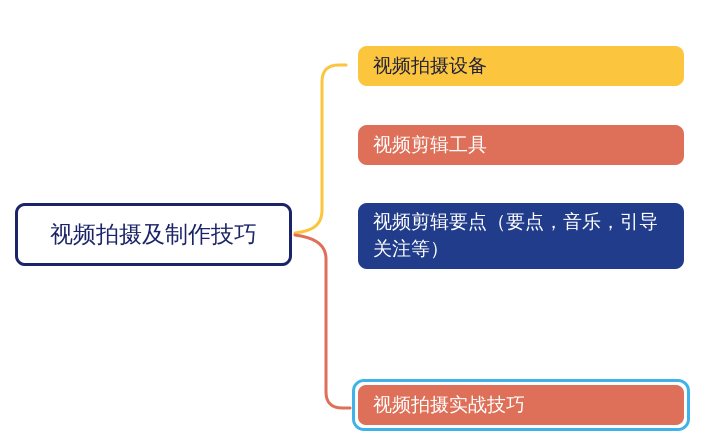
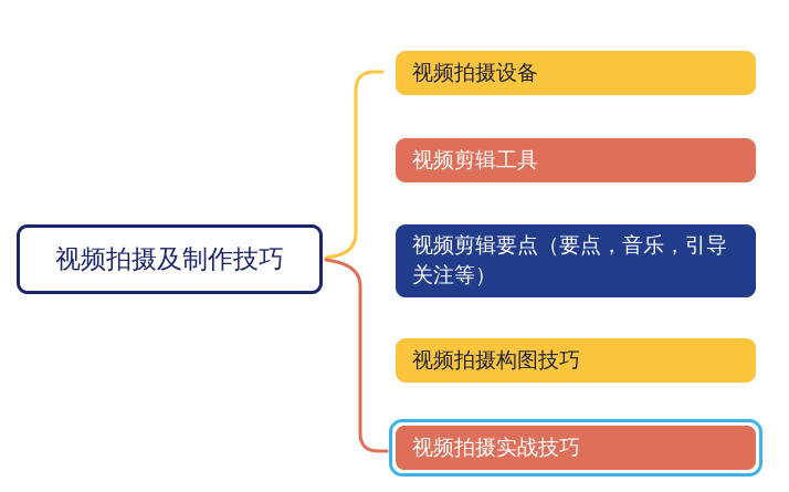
  视频拍摄及制作技巧
  视频拍摄设备
  视频剪辑工具
  视频剪辑要点（要点，音乐，引导关注等）
+ 视频拍摄构图技巧
  视频拍摄实战技巧
